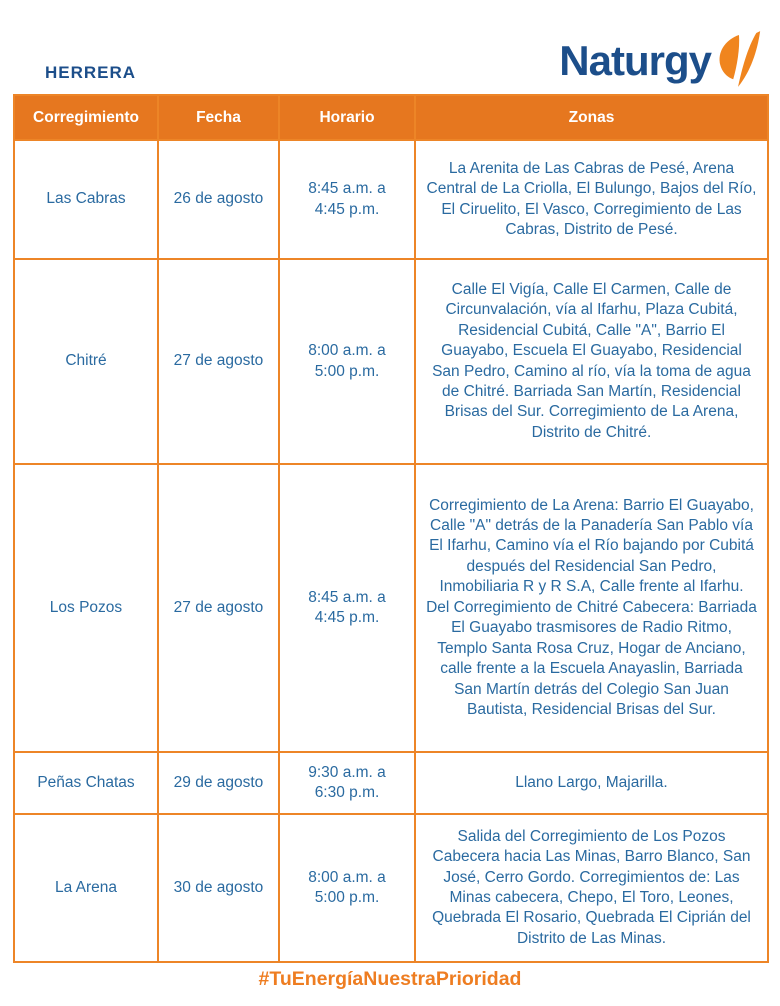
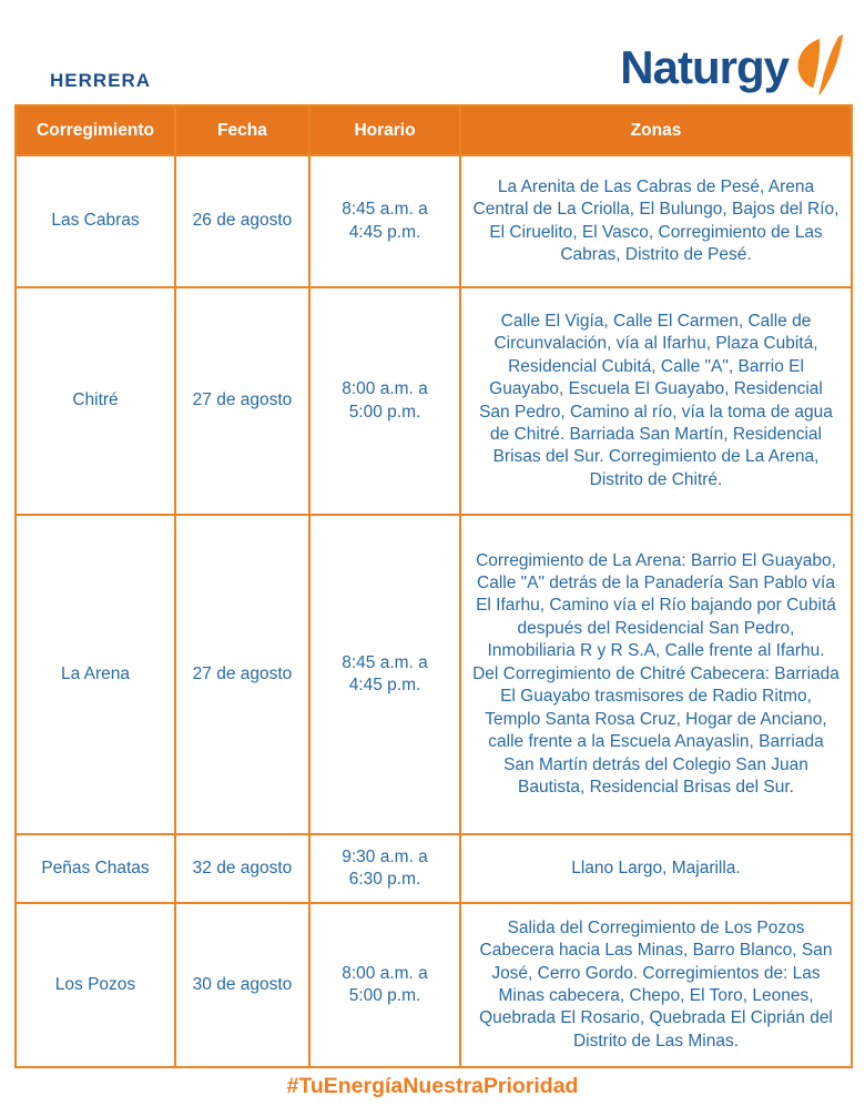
  HERRERA
  Naturgy
  Corregimiento	Fecha	Horario	Zonas
  Las Cabras	26 de agosto	8:45 a.m. a 4:45 p.m.	La Arenita de Las Cabras de Pesé, Arena Central de La Criolla, El Bulungo, Bajos del Río, El Ciruelito, El Vasco, Corregimiento de Las Cabras, Distrito de Pesé.
  Chitré	27 de agosto	8:00 a.m. a 5:00 p.m.	Calle El Vigía, Calle El Carmen, Calle de Circunvalación, vía al Ifarhu, Plaza Cubitá, Residencial Cubitá, Calle "A", Barrio El Guayabo, Escuela El Guayabo, Residencial San Pedro, Camino al río, vía la toma de agua de Chitré. Barriada San Martín, Residencial Brisas del Sur. Corregimiento de La Arena, Distrito de Chitré.
- Los Pozos	27 de agosto	8:45 a.m. a 4:45 p.m.	Corregimiento de La Arena: Barrio El Guayabo, Calle "A" detrás de la Panadería San Pablo vía El Ifarhu, Camino vía el Río bajando por Cubitá después del Residencial San Pedro, Inmobiliaria R y R S.A, Calle frente al Ifarhu. Del Corregimiento de Chitré Cabecera: Barriada El Guayabo trasmisores de Radio Ritmo, Templo Santa Rosa Cruz, Hogar de Anciano, calle frente a la Escuela Anayaslin, Barriada San Martín detrás del Colegio San Juan Bautista, Residencial Brisas del Sur.
+ La Arena	27 de agosto	8:45 a.m. a 4:45 p.m.	Corregimiento de La Arena: Barrio El Guayabo, Calle "A" detrás de la Panadería San Pablo vía El Ifarhu, Camino vía el Río bajando por Cubitá después del Residencial San Pedro, Inmobiliaria R y R S.A, Calle frente al Ifarhu. Del Corregimiento de Chitré Cabecera: Barriada El Guayabo trasmisores de Radio Ritmo, Templo Santa Rosa Cruz, Hogar de Anciano, calle frente a la Escuela Anayaslin, Barriada San Martín detrás del Colegio San Juan Bautista, Residencial Brisas del Sur.
- Peñas Chatas	29 de agosto	9:30 a.m. a 6:30 p.m.	Llano Largo, Majarilla.
+ Peñas Chatas	32 de agosto	9:30 a.m. a 6:30 p.m.	Llano Largo, Majarilla.
- La Arena	30 de agosto	8:00 a.m. a 5:00 p.m.	Salida del Corregimiento de Los Pozos Cabecera hacia Las Minas, Barro Blanco, San José, Cerro Gordo. Corregimientos de: Las Minas cabecera, Chepo, El Toro, Leones, Quebrada El Rosario, Quebrada El Ciprián del Distrito de Las Minas.
+ Los Pozos	30 de agosto	8:00 a.m. a 5:00 p.m.	Salida del Corregimiento de Los Pozos Cabecera hacia Las Minas, Barro Blanco, San José, Cerro Gordo. Corregimientos de: Las Minas cabecera, Chepo, El Toro, Leones, Quebrada El Rosario, Quebrada El Ciprián del Distrito de Las Minas.
  #TuEnergíaNuestraPrioridad
